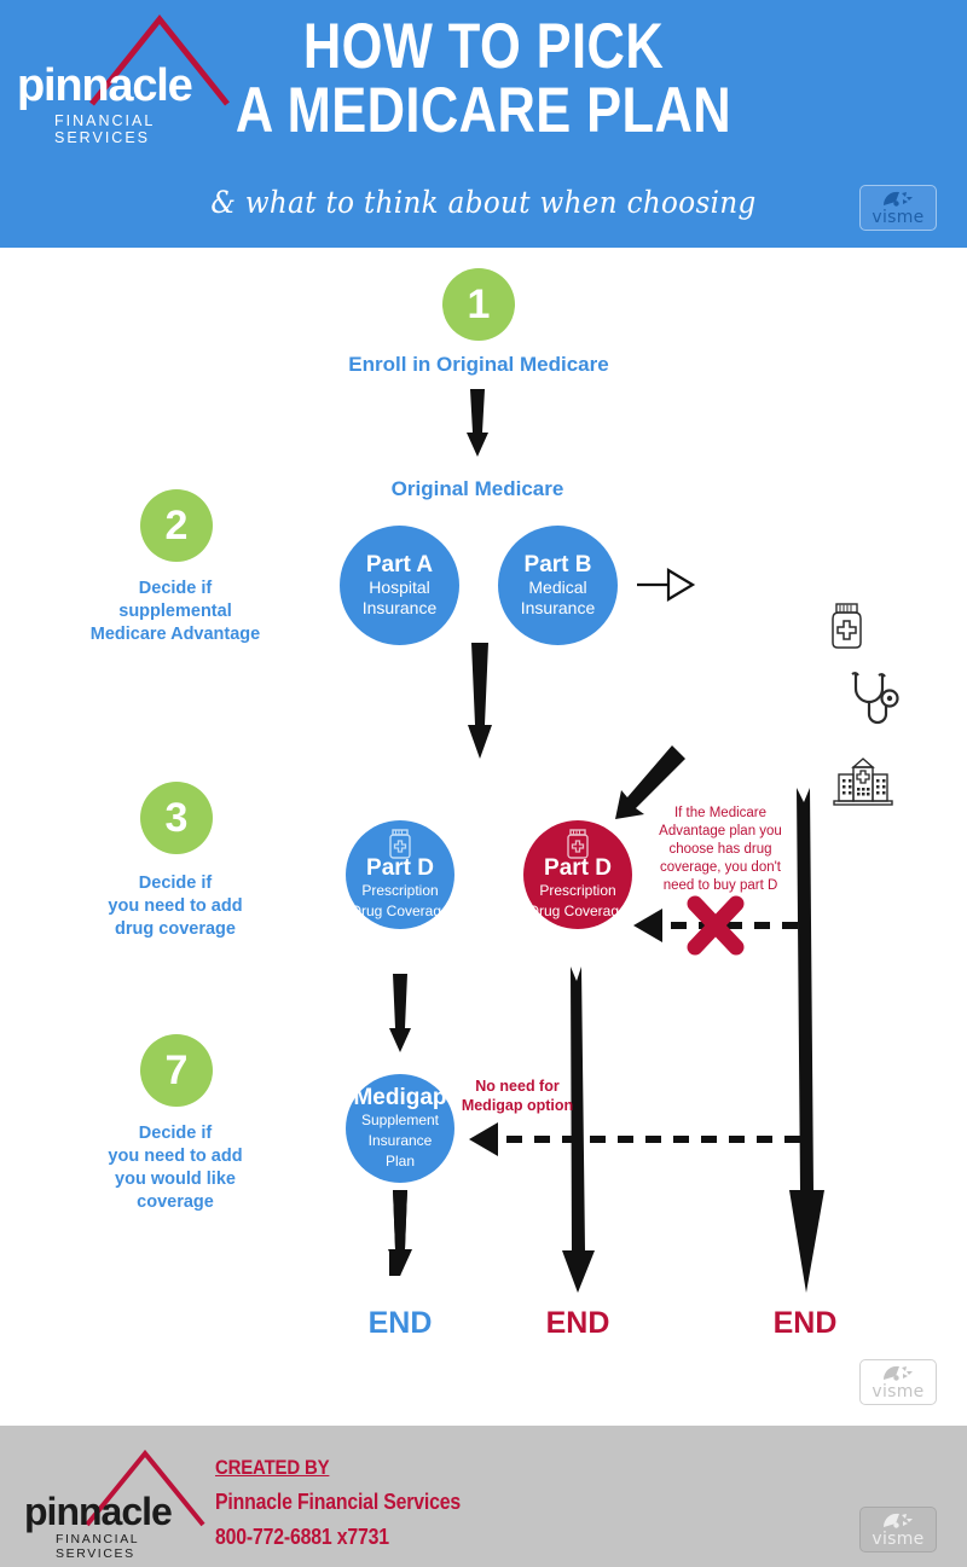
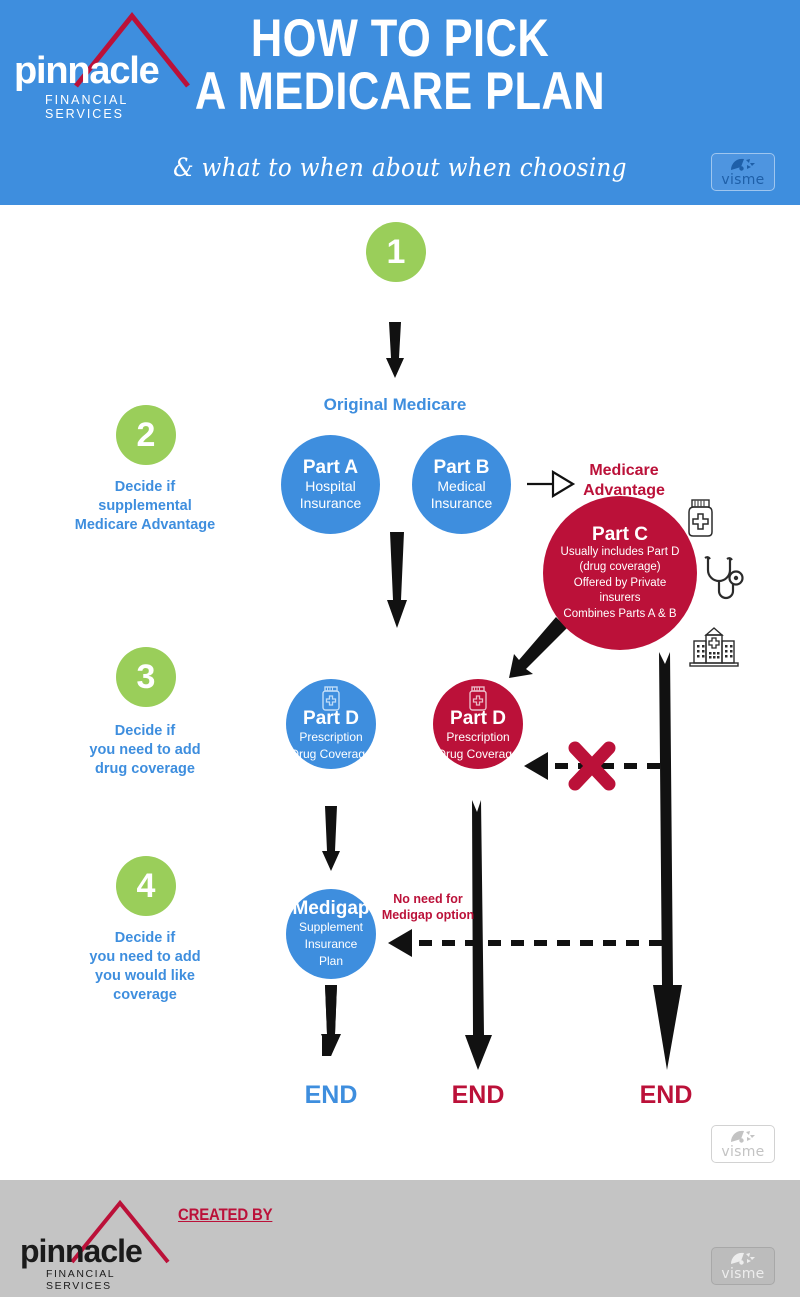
  pinnacle
  FINANCIAL SERVICES
  HOW TO PICK
  A MEDICARE PLAN
- & what to think about when choosing
+ & what to when about when choosing
  visme
  1
  2
  Decide if
  supplemental
  Medicare Advantage
  3
  Decide if
  you need to add
  drug coverage
- 7
+ 4
  Decide if
  you need to add
  you would like
  coverage
- Enroll in Original Medicare
  Original Medicare
+ Medicare
+ Advantage
  Part A
  Hospital
  Insurance
  Part B
  Medical
  Insurance
+ Part C
+ Usually includes Part D
+ (drug coverage)
+ Offered by Private
+ insurers
+ Combines Parts A & B
  Part D
  Prescription
  Drug Coverage
  Part D
  Prescription
  Drug Coverage
  Medigap
  Supplement
  Insurance
  Plan
- If the Medicare
- Advantage plan you
- choose has drug
- coverage, you don't
- need to buy part D
  No need for
  Medigap option
  END
  END
  END
  visme
  pinnacle
  FINANCIAL SERVICES
  CREATED BY
- Pinnacle Financial Services
- 800-772-6881 x7731
  visme
